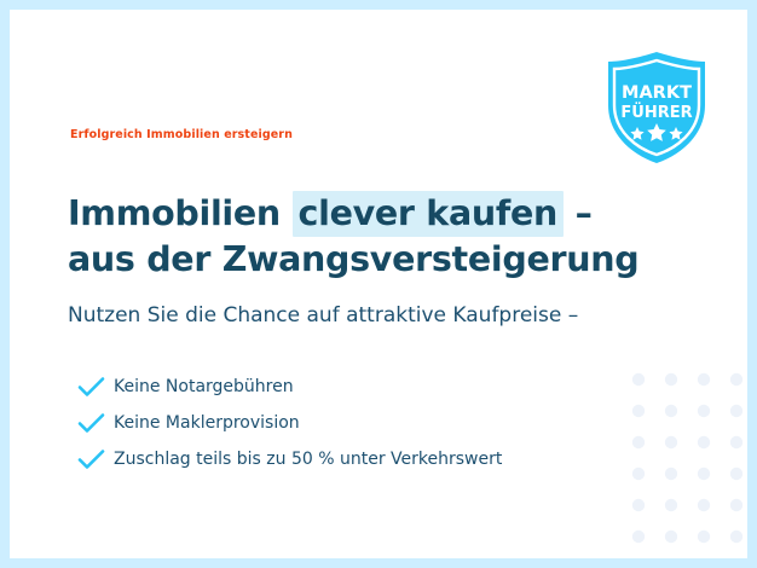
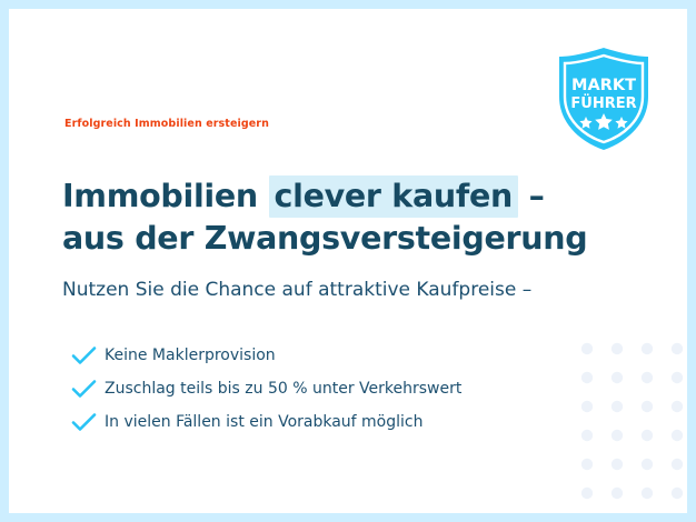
  Erfolgreich Immobilien ersteigern
  MARKT
  FÜHRER
  Immobilien clever kaufen –
  aus der Zwangsversteigerung
  Nutzen Sie die Chance auf attraktive Kaufpreise –
- Keine Notargebühren
  Keine Maklerprovision
  Zuschlag teils bis zu 50 % unter Verkehrswert
+ In vielen Fällen ist ein Vorabkauf möglich
